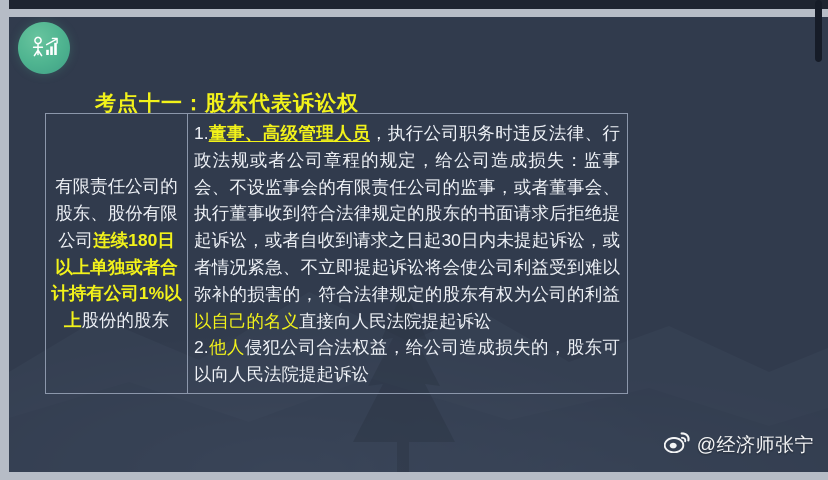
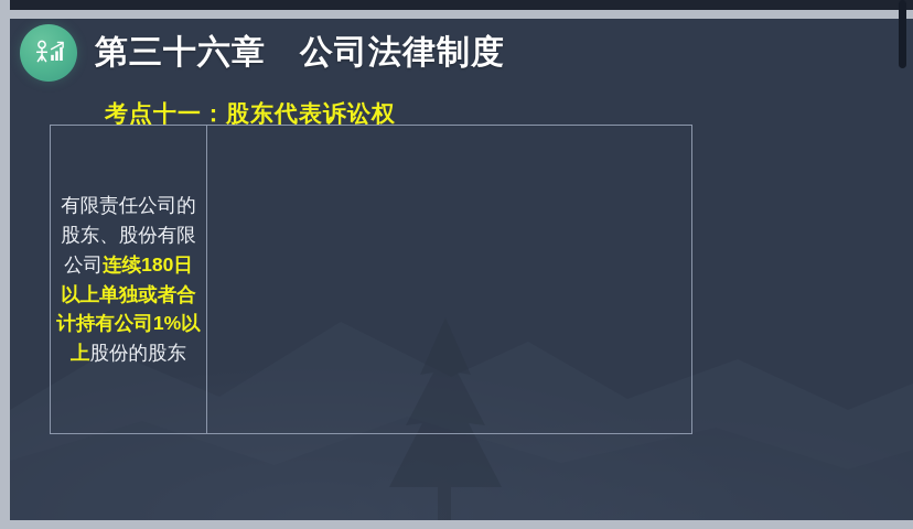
+ 第三十六章 公司法律制度
  考点十一：股东代表诉讼权
  有限责任公司的股东、股份有限公司连续180日以上单独或者合计持有公司1%以上股份的股东
- 1.董事、高级管理人员，执行公司职务时违反法律、行政法规或者公司章程的规定，给公司造成损失：监事会、不设监事会的有限责任公司的监事，或者董事会、执行董事收到符合法律规定的股东的书面请求后拒绝提起诉讼，或者自收到请求之日起30日内未提起诉讼，或者情况紧急、不立即提起诉讼将会使公司利益受到难以弥补的损害的，符合法律规定的股东有权为公司的利益以自己的名义直接向人民法院提起诉讼
- 2.他人侵犯公司合法权益，给公司造成损失的，股东可以向人民法院提起诉讼
- @经济师张宁
